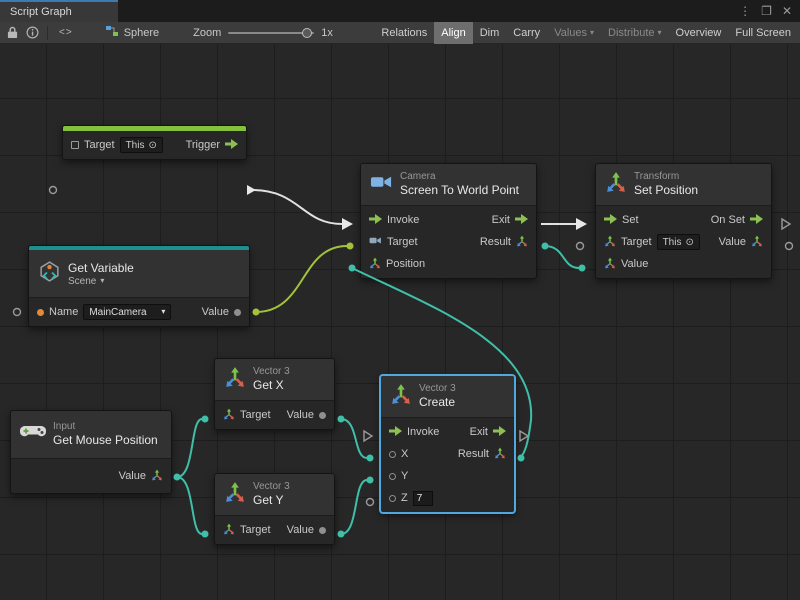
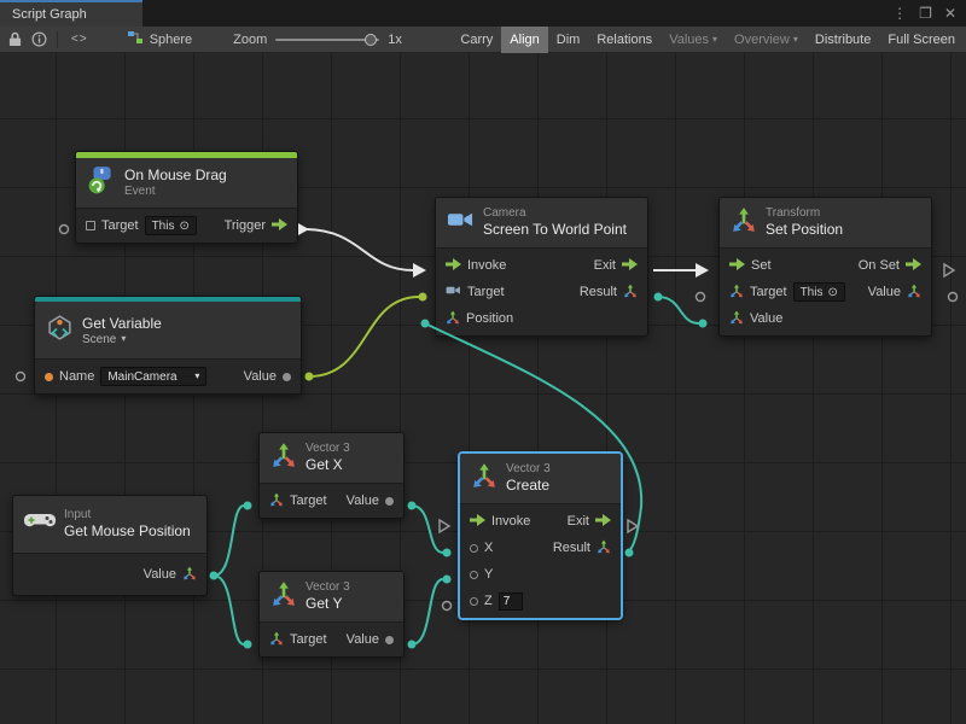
  Script Graph
  ⋮
  ❐
  ✕
  <>
  Sphere
  Zoom
  1x
- Relations
+ Carry
  Align
  Dim
- Carry
+ Relations
  Values
  ▾
- Distribute
+ Overview
  ▾
- Overview
+ Distribute
  Full Screen
+ On Mouse Drag
+ Event
  Target
  This
  ⊙
  Trigger
  Camera
  Screen To World Point
  Invoke
  Exit
  Target
  Result
  Position
  Transform
  Set Position
  Set
  On Set
  Target
  This
  ⊙
  Value
  Value
  Get Variable
  Scene
  ▾
  Name
  MainCamera
  ▾
  Value
  Vector 3
  Get X
  Target
  Value
  Input
  Get Mouse Position
  Value
  Vector 3
  Get Y
  Target
  Value
  Vector 3
  Create
  Invoke
  Exit
  X
  Result
  Y
  Z
  7
